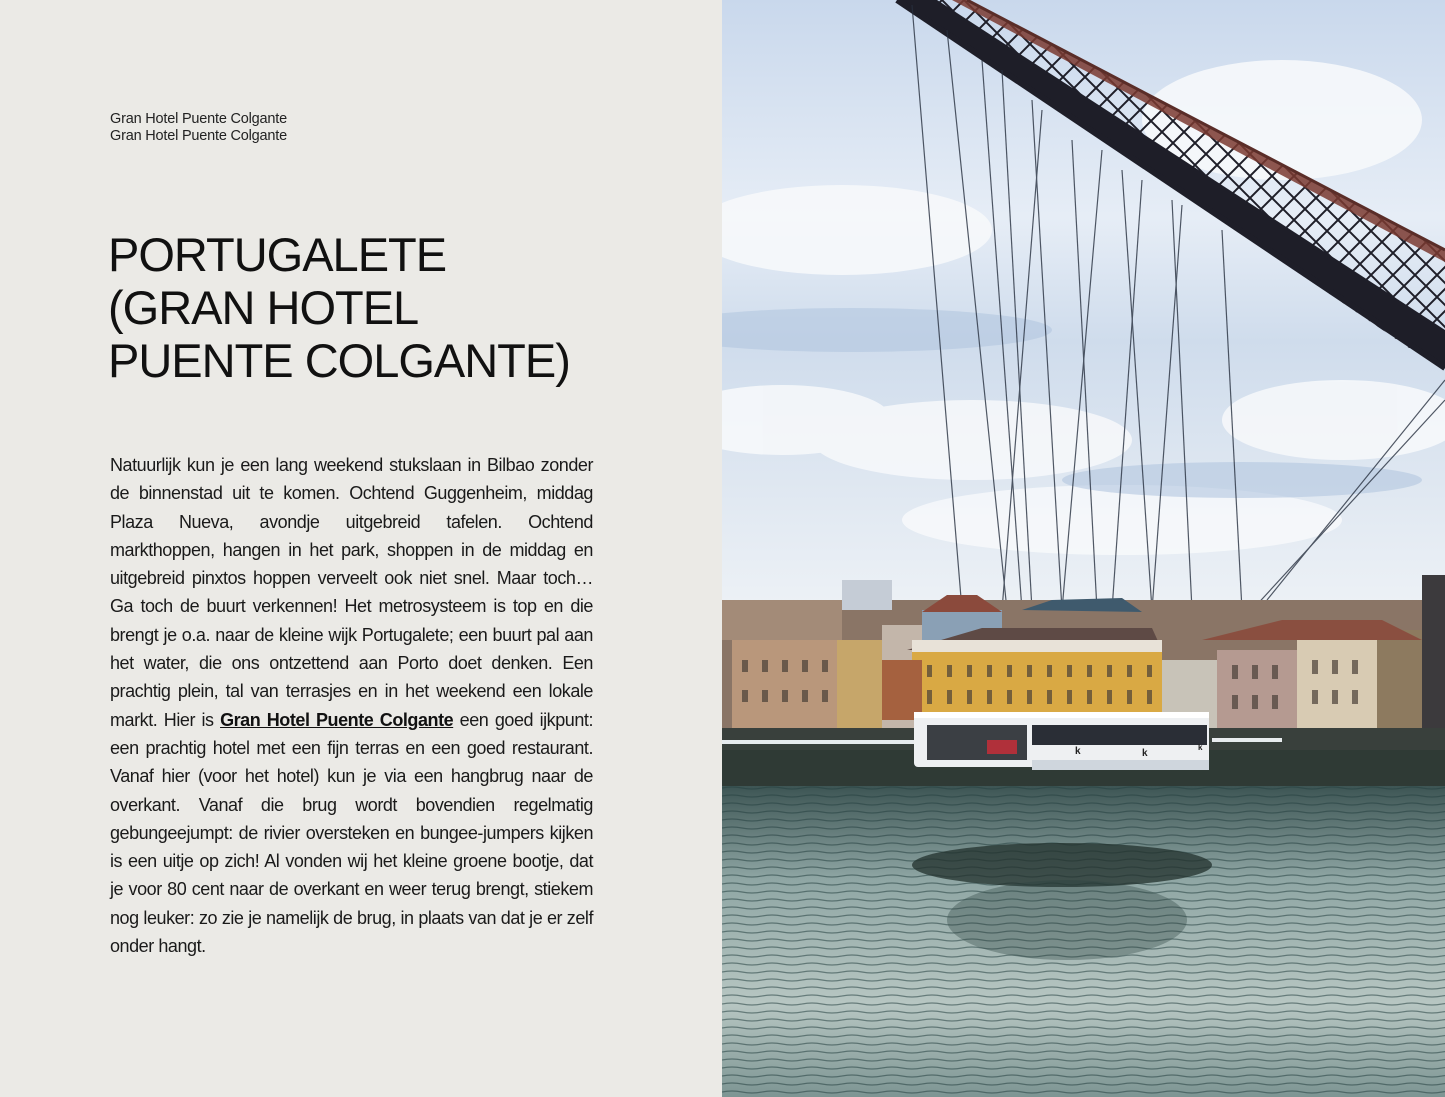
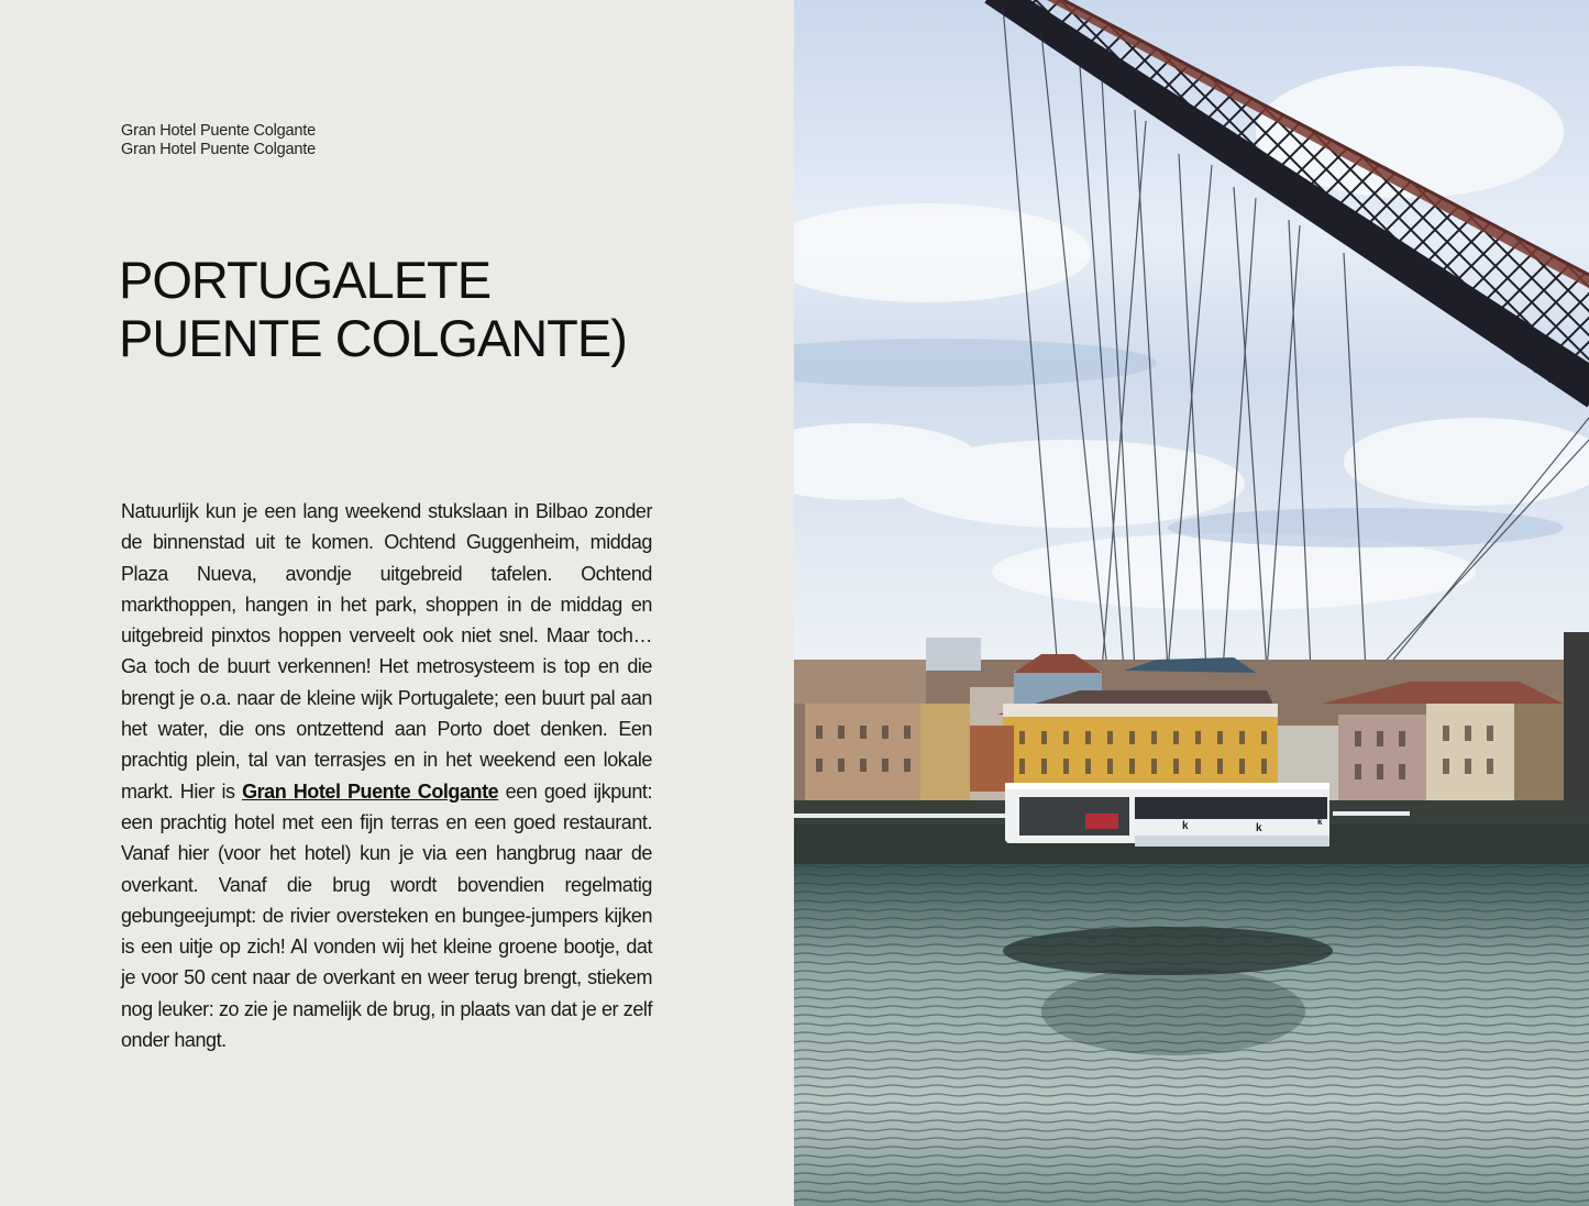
  Gran Hotel Puente Colgante
  Gran Hotel Puente Colgante
  PORTUGALETE
- (GRAN HOTEL
  PUENTE COLGANTE)
- Natuurlijk kun je een lang weekend stukslaan in Bilbao zonder de binnenstad uit te komen. Ochtend Guggenheim, middag Plaza Nueva, avondje uitgebreid tafelen. Ochtend markthoppen, hangen in het park, shoppen in de middag en uitgebreid pinxtos hoppen verveelt ook niet snel. Maar toch… Ga toch de buurt verkennen! Het metrosysteem is top en die brengt je o.a. naar de kleine wijk Portugalete; een buurt pal aan het water, die ons ontzettend aan Porto doet denken. Een prachtig plein, tal van terrasjes en in het weekend een lokale markt. Hier is Gran Hotel Puente Colgante een goed ijkpunt: een prachtig hotel met een fijn terras en een goed restaurant. Vanaf hier (voor het hotel) kun je via een hangbrug naar de overkant. Vanaf die brug wordt bovendien regelmatig gebungeejumpt: de rivier oversteken en bungee-jumpers kijken is een uitje op zich! Al vonden wij het kleine groene bootje, dat je voor 80 cent naar de overkant en weer terug brengt, stiekem nog leuker: zo zie je namelijk de brug, in plaats van dat je er zelf onder hangt.
+ Natuurlijk kun je een lang weekend stukslaan in Bilbao zonder de binnenstad uit te komen. Ochtend Guggenheim, middag Plaza Nueva, avondje uitgebreid tafelen. Ochtend markthoppen, hangen in het park, shoppen in de middag en uitgebreid pinxtos hoppen verveelt ook niet snel. Maar toch… Ga toch de buurt verkennen! Het metrosysteem is top en die brengt je o.a. naar de kleine wijk Portugalete; een buurt pal aan het water, die ons ontzettend aan Porto doet denken. Een prachtig plein, tal van terrasjes en in het weekend een lokale markt. Hier is Gran Hotel Puente Colgante een goed ijkpunt: een prachtig hotel met een fijn terras en een goed restaurant. Vanaf hier (voor het hotel) kun je via een hangbrug naar de overkant. Vanaf die brug wordt bovendien regelmatig gebungeejumpt: de rivier oversteken en bungee-jumpers kijken is een uitje op zich! Al vonden wij het kleine groene bootje, dat je voor 50 cent naar de overkant en weer terug brengt, stiekem nog leuker: zo zie je namelijk de brug, in plaats van dat je er zelf onder hangt.
  k
  k
  k
